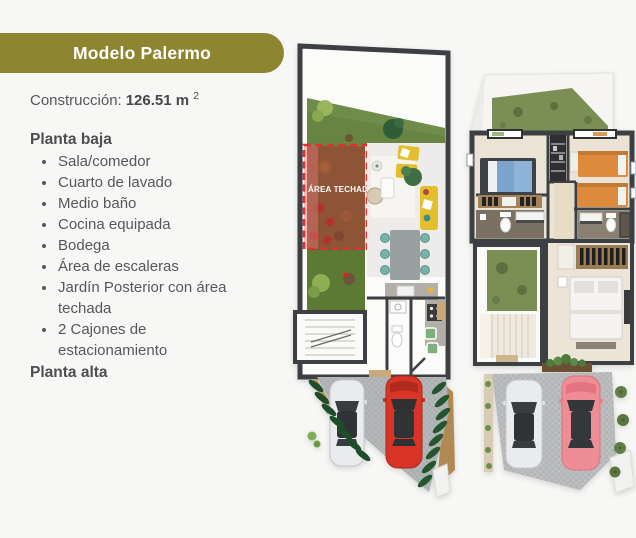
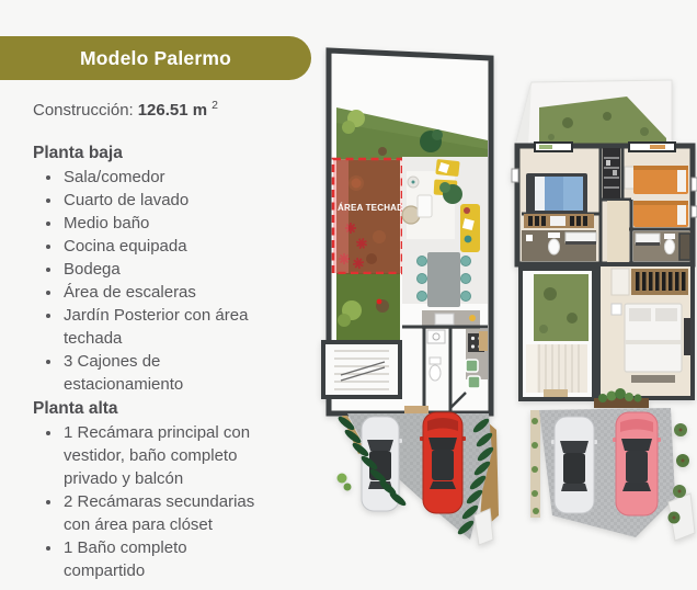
  Modelo Palermo
  Construcción: 126.51 m 2
  Planta baja
  Sala/comedor
  Cuarto de lavado
  Medio baño
  Cocina equipada
  Bodega
  Área de escaleras
  Jardín Posterior con área techada
- 2 Cajones de estacionamiento
+ 3 Cajones de estacionamiento
  Planta alta
+ 1 Recámara principal con vestidor, baño completo privado y balcón
+ 2 Recámaras secundarias con área para clóset
+ 1 Baño completo compartido
  ÁREA TECHAD
